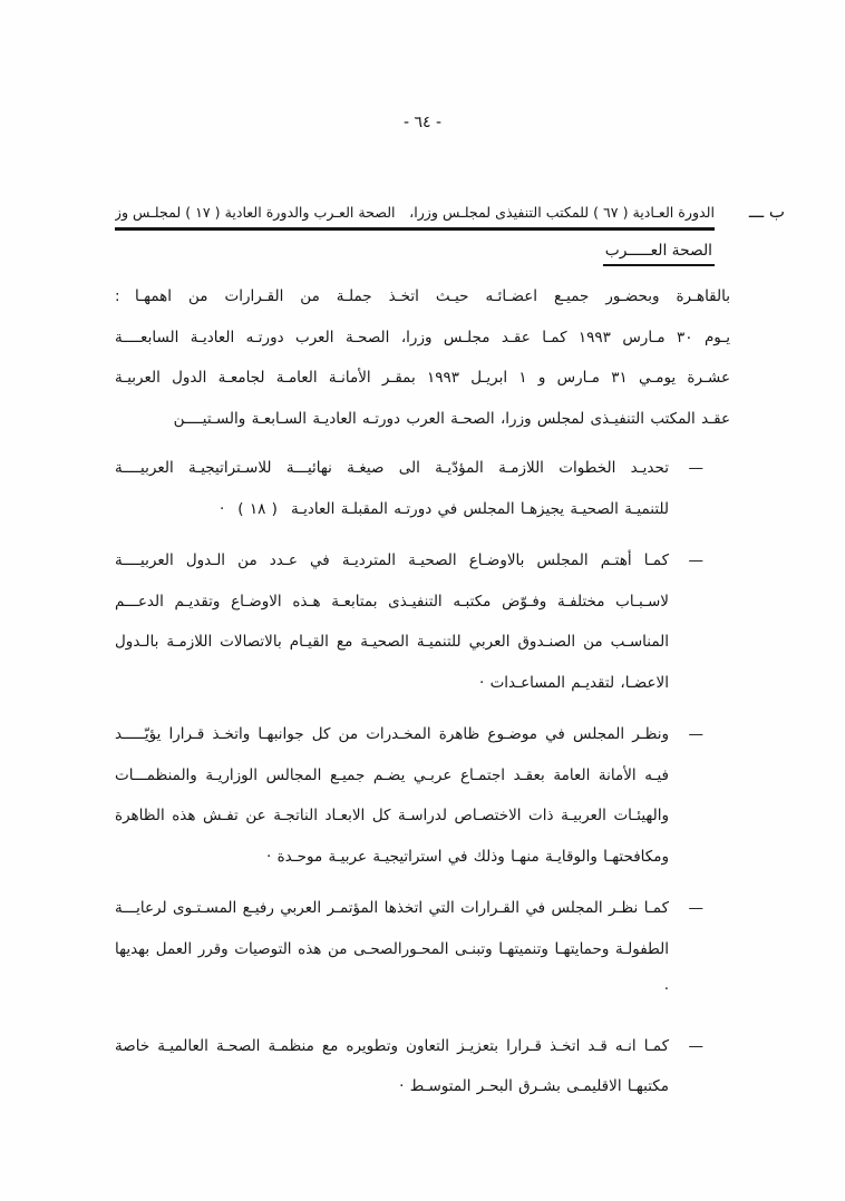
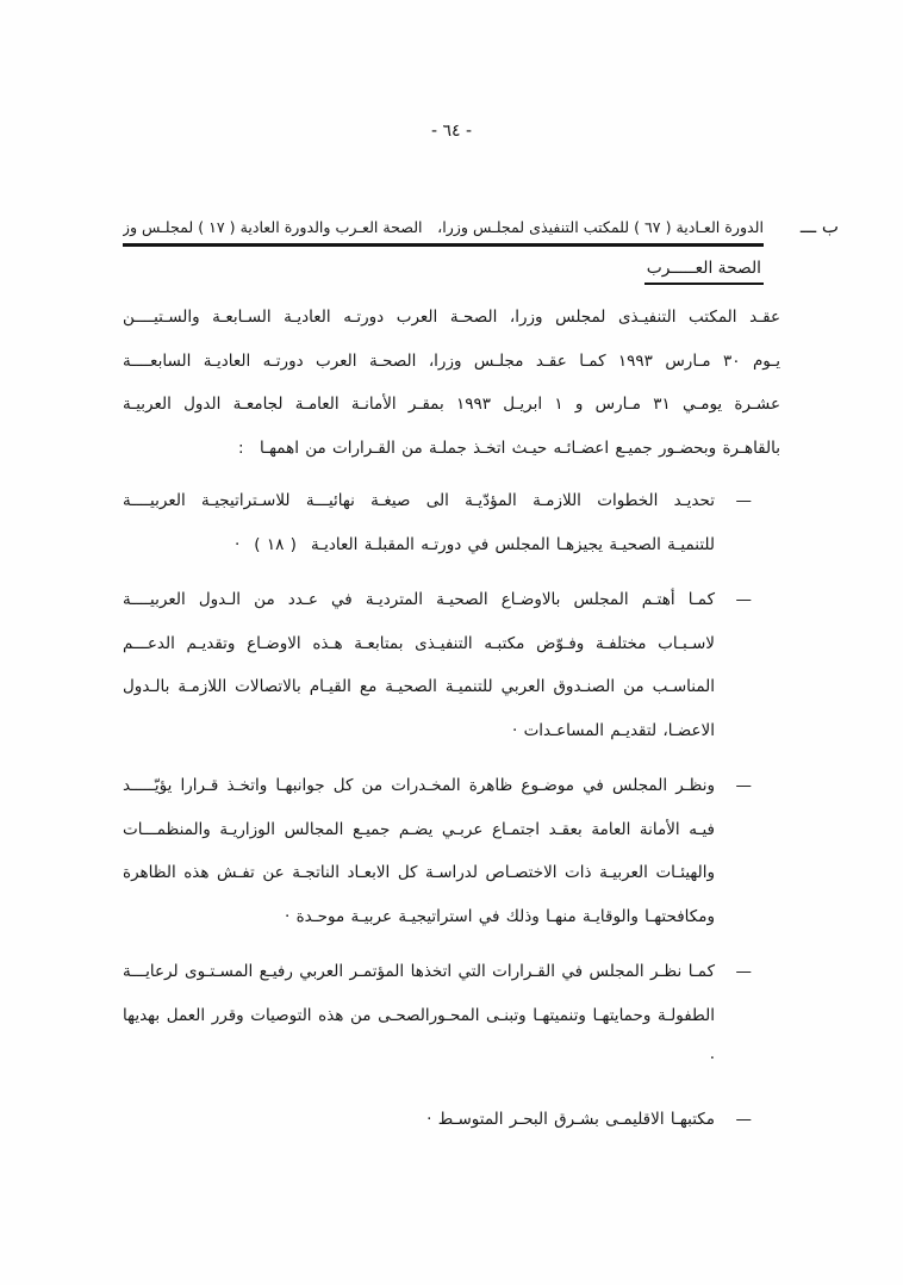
  - ٦٤ -
  ب ـــ
  الدورة العـادية ( ٦٧ ) للمكتب التنفيذى لمجلـس وزرا، الصحة العـرب والدورة العادية ( ١٧ ) لمجلـس وز
  الصحة العـــــرب
- بالقاهـرة وبحضـور جميـع اعضـائـه حيـث اتخـذ جملـة من القـرارات من اهمهـا :
+ عقـد المكتب التنفيـذى لمجلس وزرا، الصحـة العرب دورتـه العاديـة السـابعـة والسـتيــــن
  يـوم ٣٠ مـارس ١٩٩٣ كمـا عقـد مجلـس وزرا، الصحـة العرب دورتـه العاديـة السابعــــة
  عشـرة يومـي ٣١ مـارس و ١ ابريـل ١٩٩٣ بمقـر الأمانـة العامـة لجامعـة الدول العربيـة
- عقـد المكتب التنفيـذى لمجلس وزرا، الصحـة العرب دورتـه العاديـة السـابعـة والسـتيــــن
+ بالقاهـرة وبحضـور جميـع اعضـائـه حيـث اتخـذ جملـة من القـرارات من اهمهـا :
  —
  تحديـد الخطوات اللازمـة المؤدّيـة الى صيغـة نهائيـــة للاسـتراتيجيـة العربيــــة
  للتنميـة الصحيـة يجيزهـا المجلس في دورتـه المقبلـة العاديـة ( ١٨ ) ·
  —
  كمـا أهتـم المجلس بالاوضـاع الصحيـة المترديـة في عـدد من الـدول العربيــــة
  لاسـبـاب مختلفـة وفـوّض مكتبـه التنفيـذى بمتابعـة هـذه الاوضـاع وتقديـم الدعـــم
  المناسـب من الصنـدوق العربي للتنميـة الصحيـة مع القيـام بالاتصالات اللازمـة بالـدول
  الاعضـا، لتقديـم المساعـدات ·
  —
  ونظـر المجلس في موضـوع ظاهرة المخـدرات من كل جوانبهـا واتخـذ قـرارا يؤيّـــــد
  فيـه الأمانة العامة بعقـد اجتمـاع عربـي يضـم جميـع المجالس الوزاريـة والمنظمـــات
  والهيئـات العربيـة ذات الاختصـاص لدراسـة كل الابعـاد الناتجـة عن تفـش هذه الظاهرة
  ومكافحتهـا والوقايـة منهـا وذلك في استراتيجيـة عربيـة موحـدة ·
  —
  كمـا نظـر المجلس في القـرارات التي اتخذها المؤتمـر العربي رفيـع المسـتـوى لرعايـــة
  الطفولـة وحمايتهـا وتنميتهـا وتبنـى المحـورالصحـى من هذه التوصيات وقرر العمل بهديها ·
  —
- كمـا انـه قـد اتخـذ قـرارا بتعزيـز التعاون وتطويره مع منظمـة الصحـة العالميـة خاصة
  مكتبهـا الاقليمـى بشـرق البحـر المتوسـط ·
